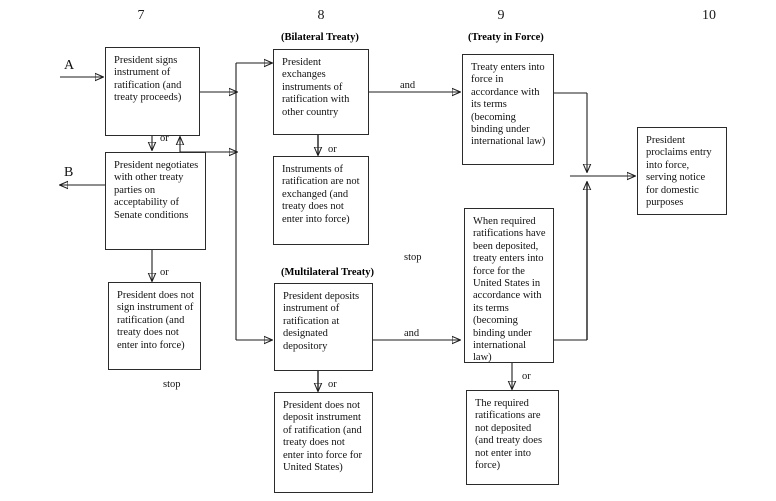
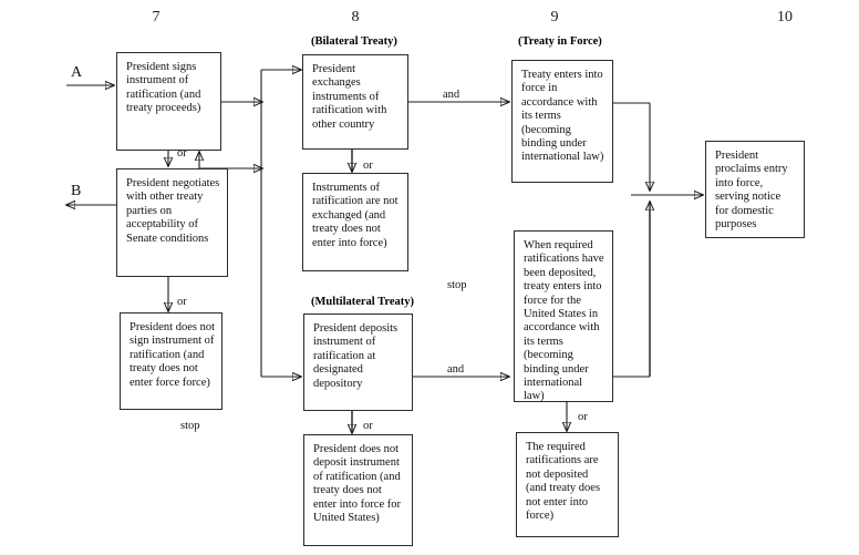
  7
  8
  9
  10
  (Bilateral Treaty)
  (Multilateral Treaty)
  (Treaty in Force)
  A
  B
  President signs instrument of ratification (and treaty proceeds)
  President negotiates with other treaty parties on acceptability of Senate conditions
- President does not sign instrument of ratification (and treaty does not enter into force)
+ President does not sign instrument of ratification (and treaty does not enter force force)
  President exchanges instruments of ratification with other country
  Instruments of ratification are not exchanged (and treaty does not enter into force)
  President deposits instrument of ratification at designated depository
  President does not deposit instrument of ratification (and treaty does not enter into force for United States)
  Treaty enters into force in accordance with its terms (becoming binding under international law)
  When required ratifications have been deposited, treaty enters into force for the United States in accordance with its terms (becoming binding under international law)
  The required ratifications are not deposited (and treaty does not enter into force)
  President proclaims entry into force, serving notice for domestic purposes
  or
  or
  or
  or
  or
  and
  and
  stop
  stop
